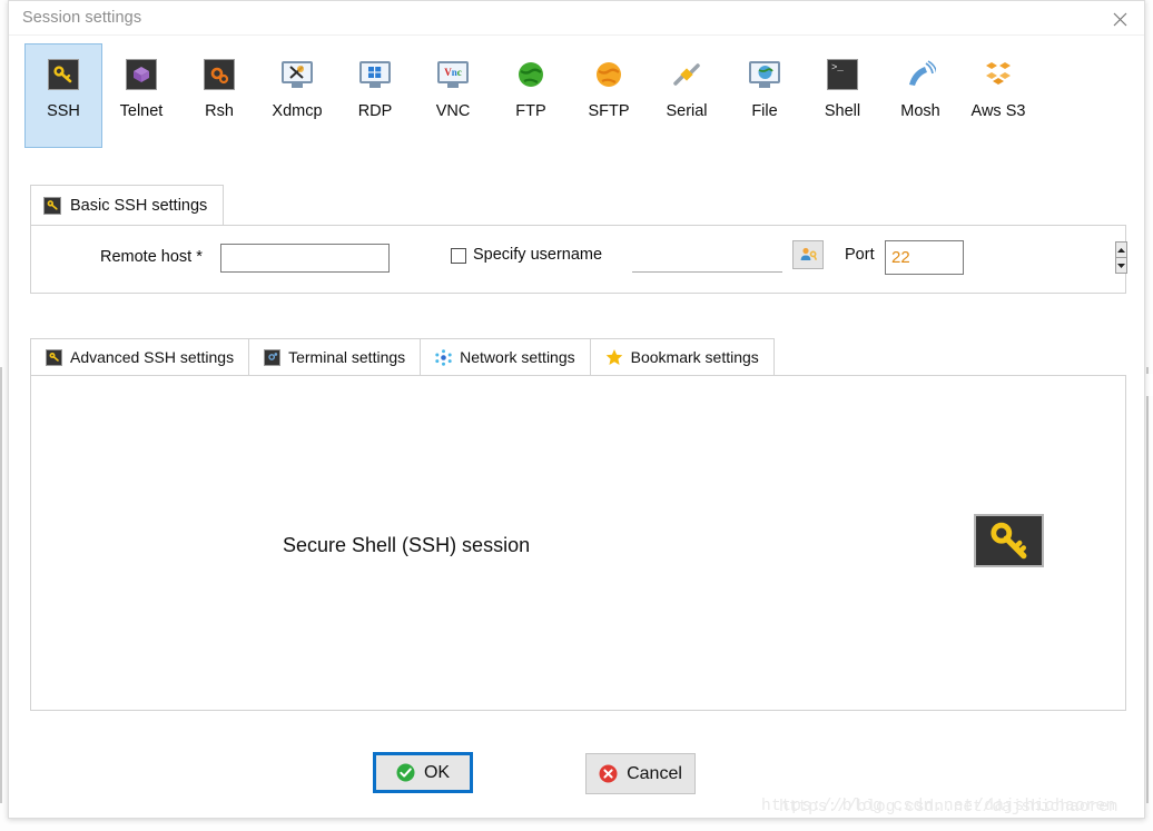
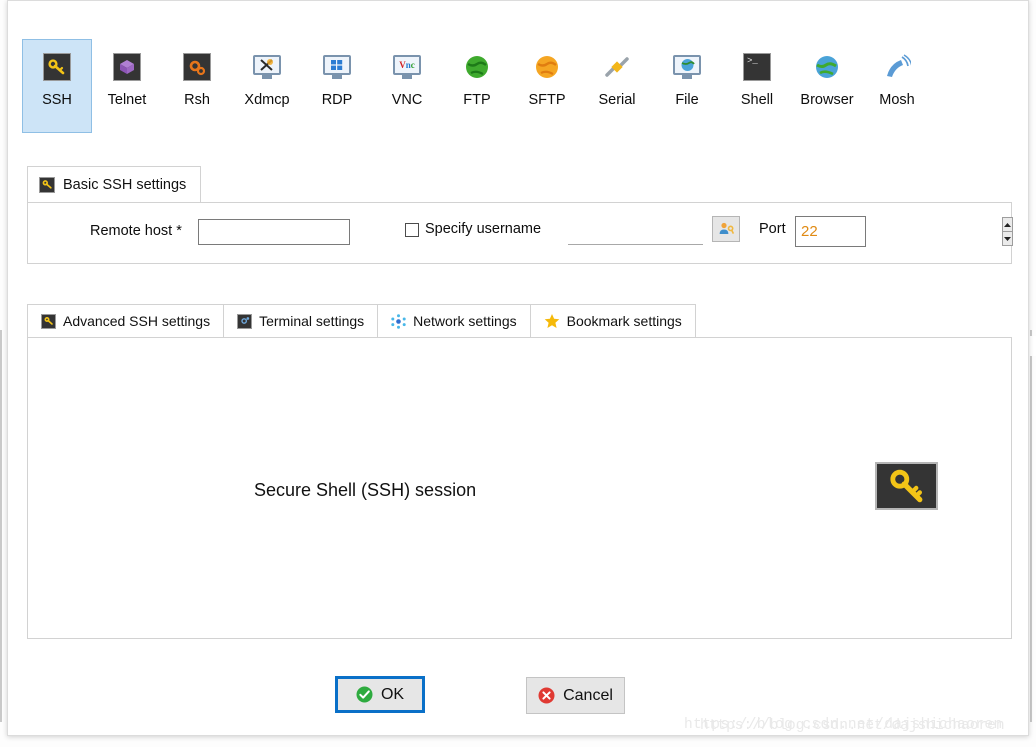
- Session settings
  SSH
  Telnet
  Rsh
  Xdmcp
  RDP
  V
  n
  c
  VNC
  FTP
  SFTP
  Serial
  File
  >_
  Shell
+ Browser
  Mosh
- Aws S3
  Basic SSH settings
  Remote host *
  Specify username
  Port
  22
  Advanced SSH settings
  Terminal settings
  Network settings
  Bookmark settings
  Secure Shell (SSH) session
  OK
  Cancel
